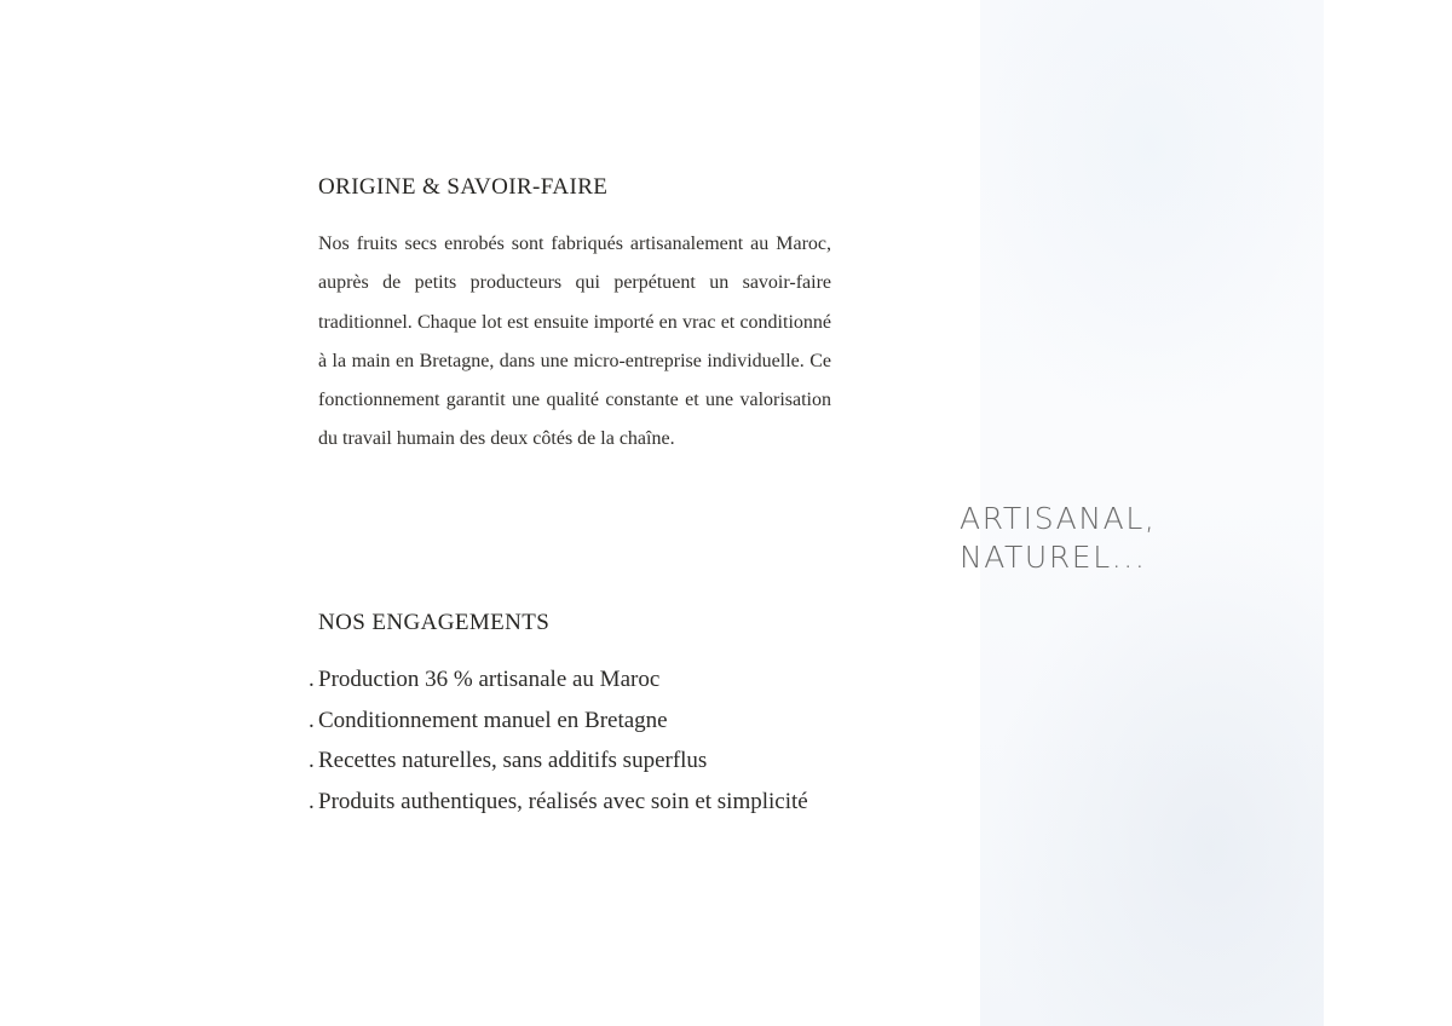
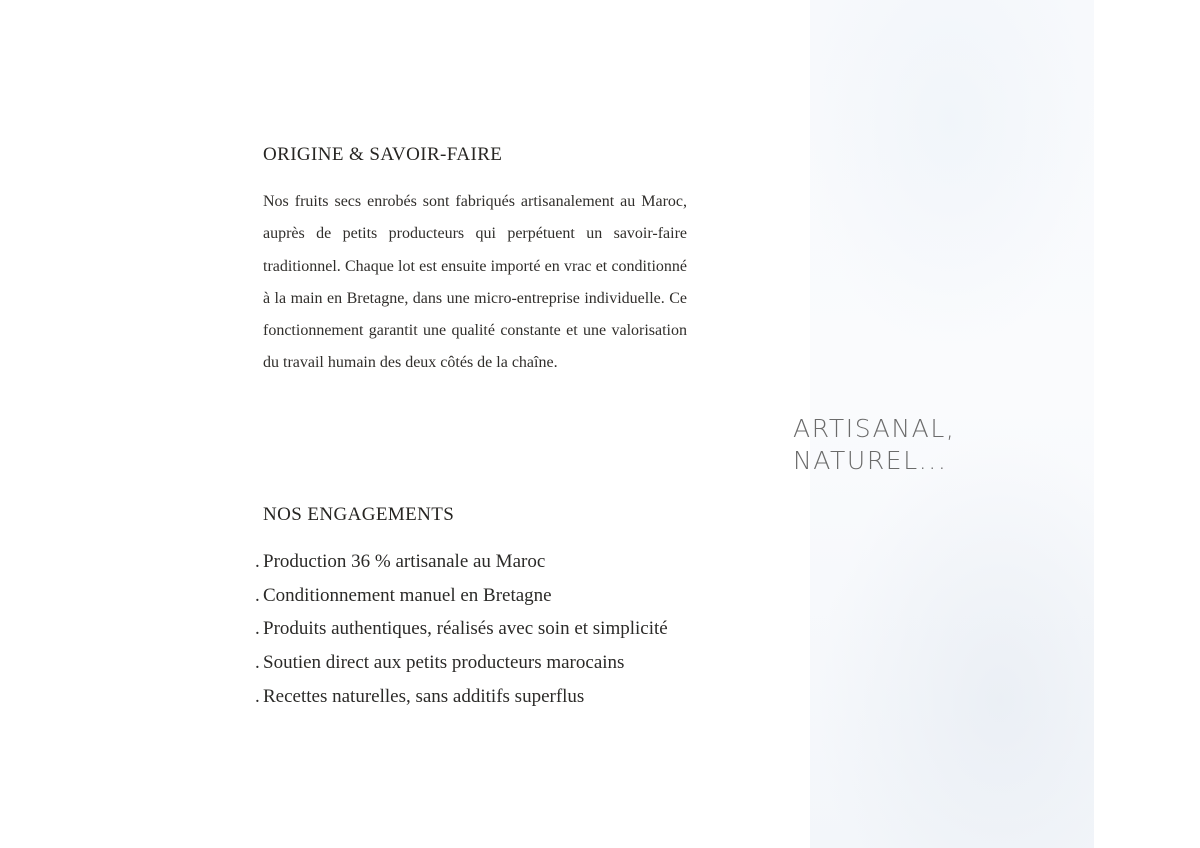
  ORIGINE & SAVOIR-FAIRE
  Nos fruits secs enrobés sont fabriqués artisanalement au Maroc, auprès de petits producteurs qui perpétuent un savoir-faire traditionnel. Chaque lot est ensuite importé en vrac et conditionné à la main en Bretagne, dans une micro-entreprise individuelle. Ce fonctionnement garantit une qualité constante et une valorisation du travail humain des deux côtés de la chaîne.
  NOS ENGAGEMENTS
  . Production 36 % artisanale au Maroc
  . Conditionnement manuel en Bretagne
- . Recettes naturelles, sans additifs superflus
+ . Produits authentiques, réalisés avec soin et simplicité
+ . Soutien direct aux petits producteurs marocains
- . Produits authentiques, réalisés avec soin et simplicité
+ . Recettes naturelles, sans additifs superflus
  ARTISANAL,
  NATUREL...
